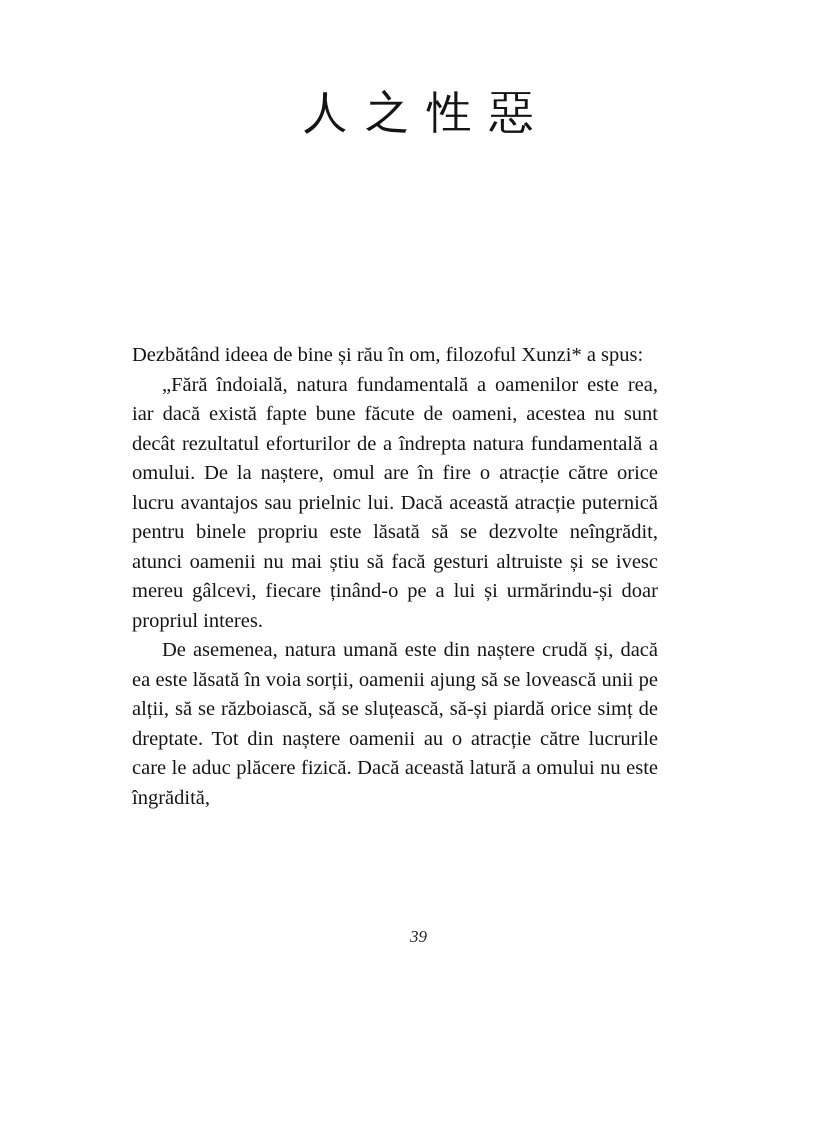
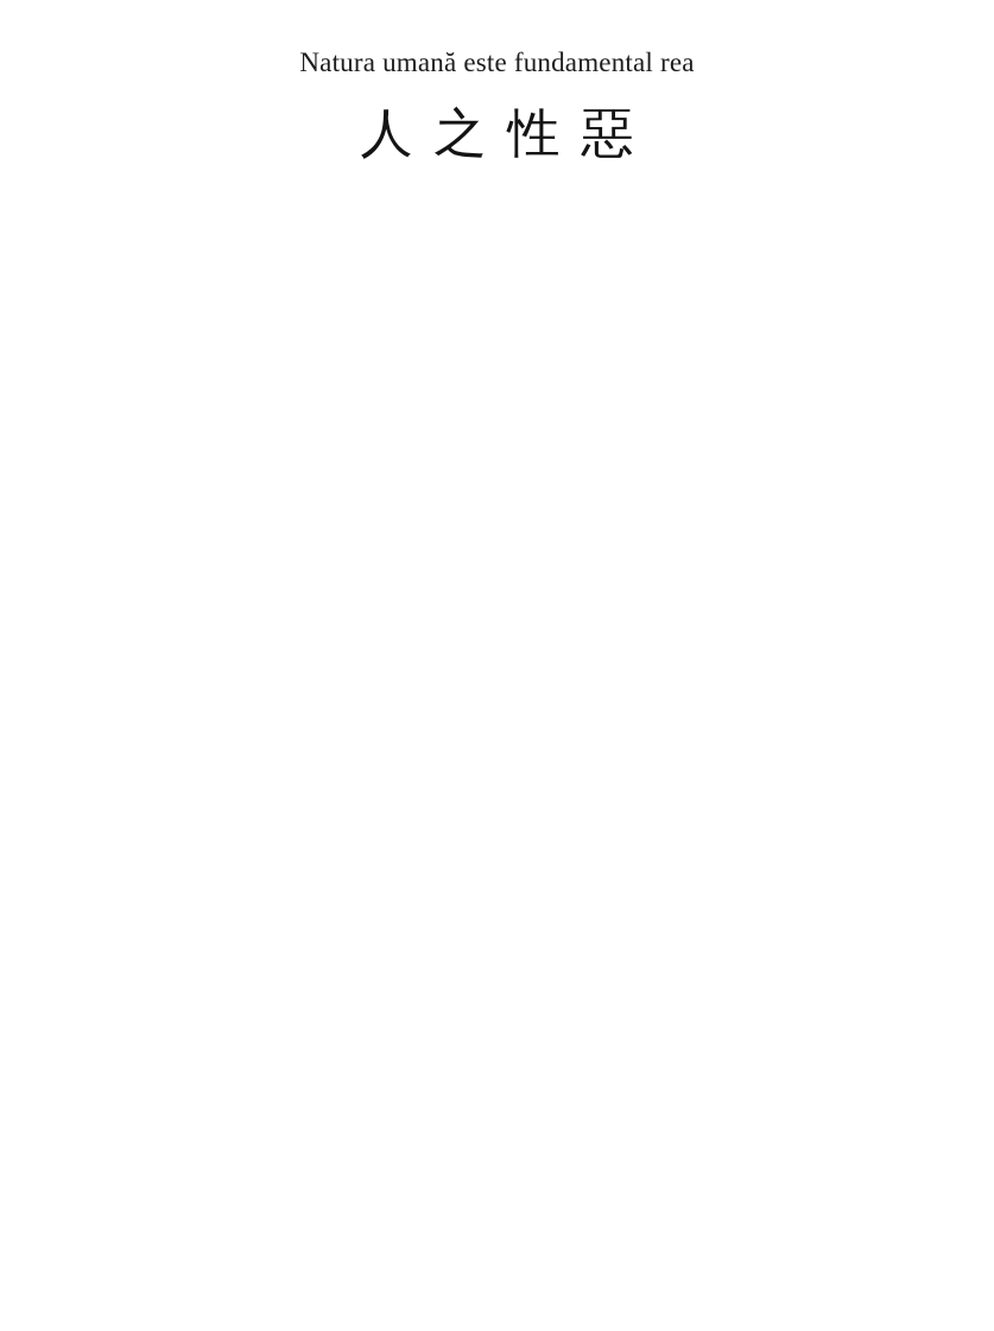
+ Natura umană este fundamental rea
  人之性惡
- Dezbătând ideea de bine și rău în om, filozoful Xunzi* a spus:
- „Fără îndoială, natura fundamentală a oamenilor este rea, iar dacă există fapte bune făcute de oameni, acestea nu sunt decât rezultatul eforturilor de a îndrepta natura fundamentală a omului. De la naștere, omul are în fire o atracție către orice lucru avantajos sau prielnic lui. Dacă această atracție puternică pentru binele propriu este lăsată să se dezvolte neîngrădit, atunci oamenii nu mai știu să facă gesturi altruiste și se ivesc mereu gâlcevi, fiecare ținând-o pe a lui și urmărindu-și doar propriul interes.
- De asemenea, natura umană este din naștere crudă și, dacă ea este lăsată în voia sorții, oamenii ajung să se lovească unii pe alții, să se războiască, să se sluțească, să-și piardă orice simț de dreptate. Tot din naștere oamenii au o atracție către lucrurile care le aduc plăcere fizică. Dacă această latură a omului nu este îngrădită,
- 39
